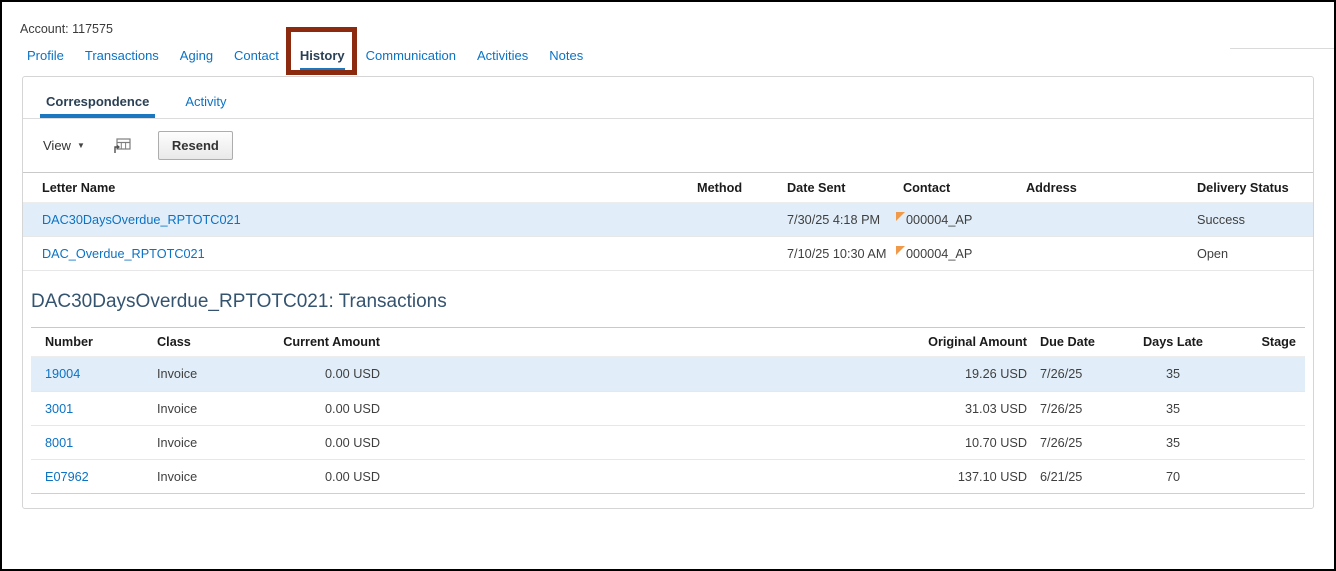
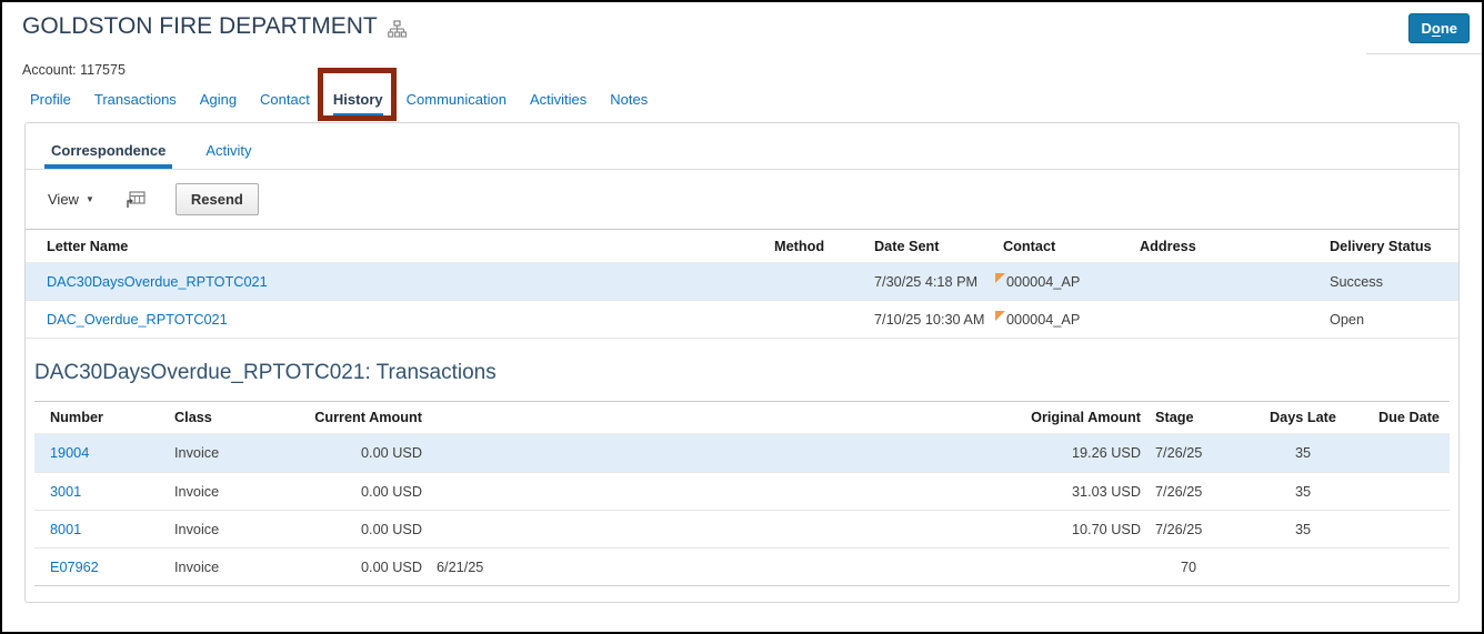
+ GOLDSTON FIRE DEPARTMENT
+ Done
  Account: 117575
  Profile
  Transactions
  Aging
  Contact
  History
  Communication
  Activities
  Notes
  Correspondence
  Activity
  View
  ▼
  Resend
  Letter Name
  Method
  Date Sent
  Contact
  Address
  Delivery Status
  DAC30DaysOverdue_RPTOTC021
  7/30/25 4:18 PM
  000004_AP
  Success
  DAC_Overdue_RPTOTC021
  7/10/25 10:30 AM
  000004_AP
  Open
  DAC30DaysOverdue_RPTOTC021: Transactions
  Number
  Class
  Current Amount
  Original Amount
- Due Date
+ Stage
  Days Late
- Stage
+ Due Date
  19004
  Invoice
  0.00 USD
  19.26 USD
  7/26/25
  35
  3001
  Invoice
  0.00 USD
  31.03 USD
  7/26/25
  35
  8001
  Invoice
  0.00 USD
  10.70 USD
  7/26/25
  35
  E07962
  Invoice
  0.00 USD
- 137.10 USD
  6/21/25
  70
